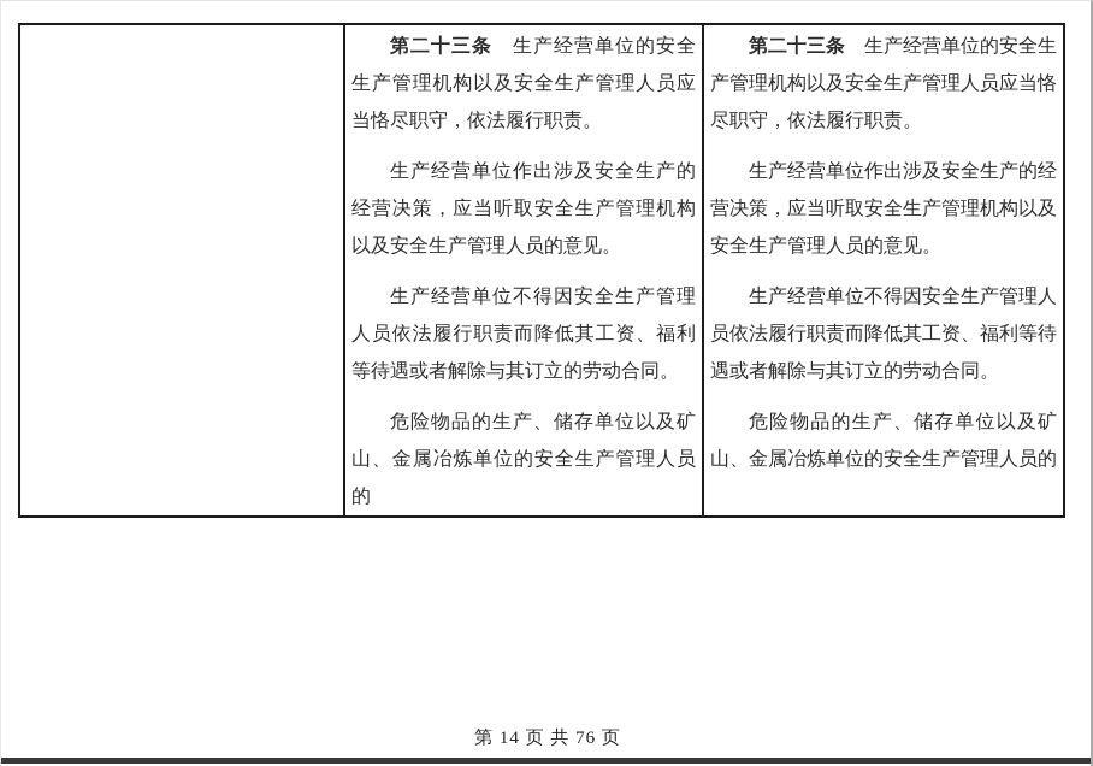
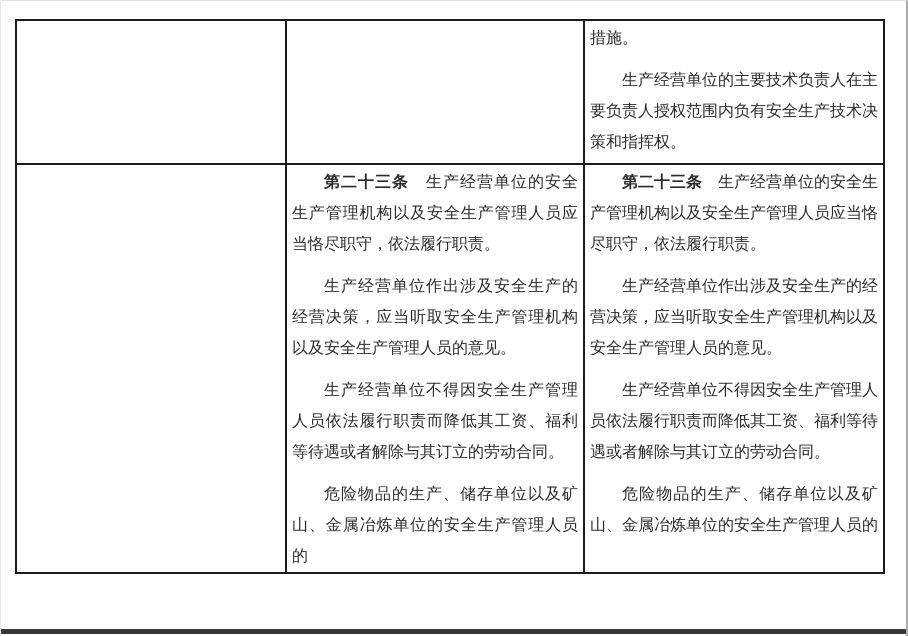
+ 		措施。 生产经营单位的主要技术负责人在主要负责人授权范围内负有安全生产技术决策和指挥权。
  	第二十三条 生产经营单位的安全生产管理机构以及安全生产管理人员应当恪尽职守，依法履行职责。 生产经营单位作出涉及安全生产的经营决策，应当听取安全生产管理机构以及安全生产管理人员的意见。 生产经营单位不得因安全生产管理人员依法履行职责而降低其工资、福利等待遇或者解除与其订立的劳动合同。 危险物品的生产、储存单位以及矿山、金属冶炼单位的安全生产管理人员的	第二十三条 生产经营单位的安全生产管理机构以及安全生产管理人员应当恪尽职守，依法履行职责。 生产经营单位作出涉及安全生产的经营决策，应当听取安全生产管理机构以及安全生产管理人员的意见。 生产经营单位不得因安全生产管理人员依法履行职责而降低其工资、福利等待遇或者解除与其订立的劳动合同。 危险物品的生产、储存单位以及矿山、金属冶炼单位的安全生产管理人员的
- 第 14 页 共 76 页
